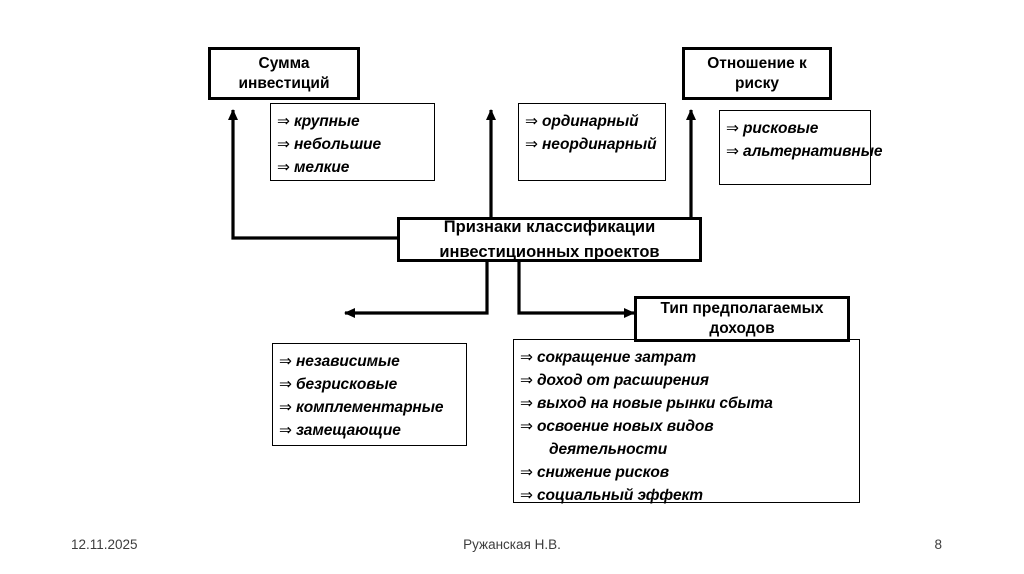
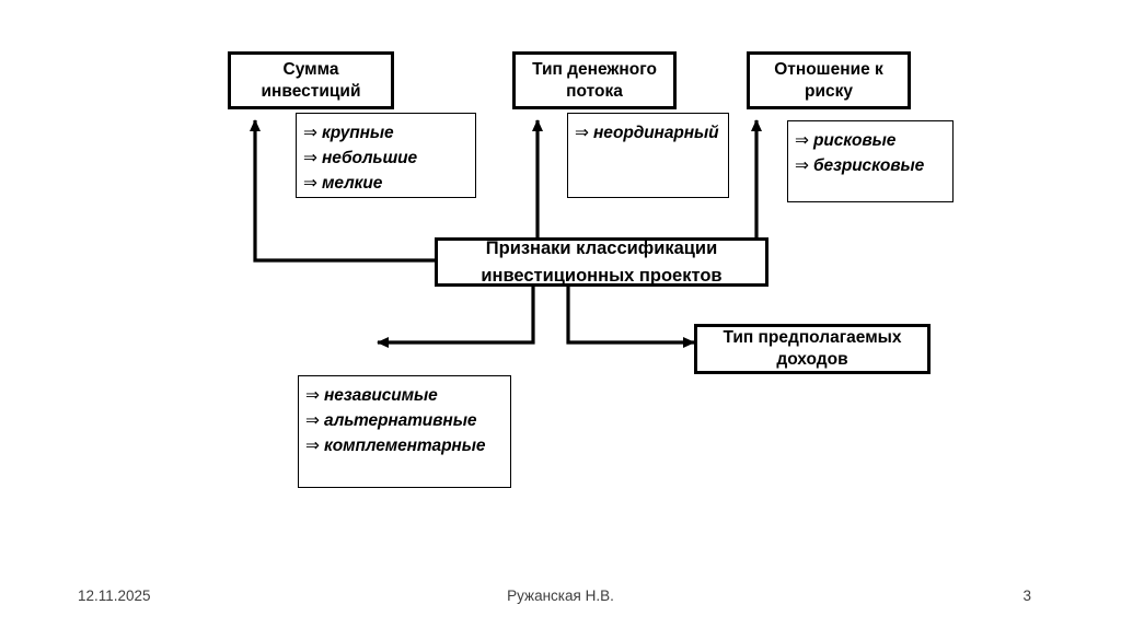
  ⇒ крупные
  ⇒ небольшие
  ⇒ мелкие
  Сумма
  инвестиций
- ⇒ ординарный
  ⇒ неординарный
+ Тип денежного
+ потока
  ⇒ рисковые
- ⇒ альтернативные
+ ⇒ безрисковые
  Отношение к
  риску
  Признаки классификации
  инвестиционных проектов
  ⇒ независимые
- ⇒ безрисковые
+ ⇒ альтернативные
  ⇒ комплементарные
- ⇒ замещающие
- ⇒ сокращение затрат
- ⇒ доход от расширения
- ⇒ выход на новые рынки сбыта
- ⇒ освоение новых видов
- деятельности
- ⇒ снижение рисков
- ⇒ социальный эффект
  Тип предполагаемых
  доходов
  12.11.2025
  Ружанская Н.В.
- 8
+ 3
